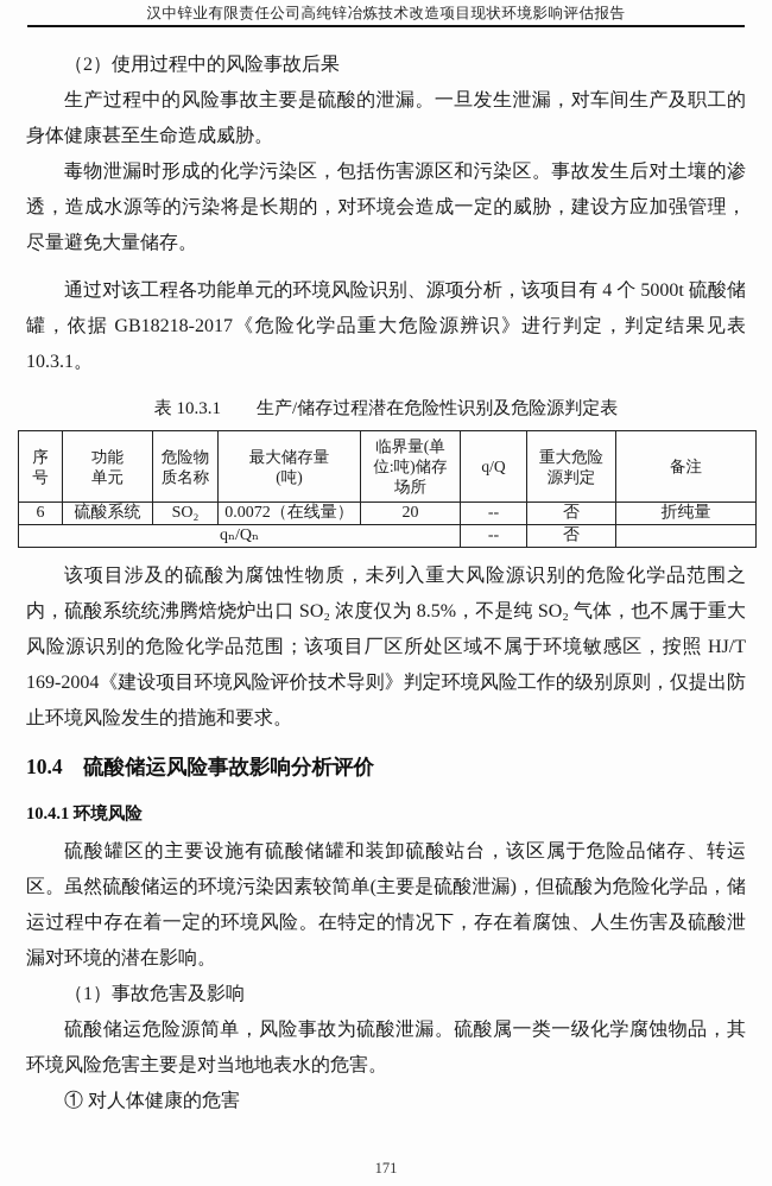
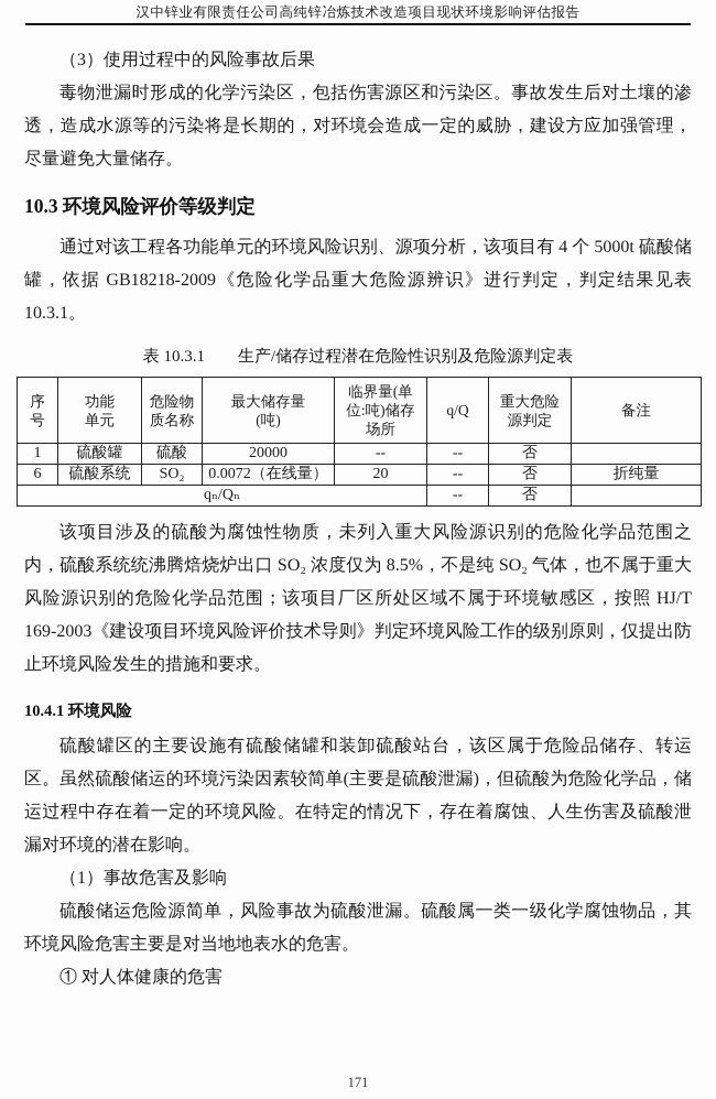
  汉中锌业有限责任公司高纯锌冶炼技术改造项目现状环境影响评估报告
- （2）使用过程中的风险事故后果
+ （3）使用过程中的风险事故后果
- 生产过程中的风险事故主要是硫酸的泄漏。一旦发生泄漏，对车间生产及职工的身体健康甚至生命造成威胁。
  毒物泄漏时形成的化学污染区，包括伤害源区和污染区。事故发生后对土壤的渗透，造成水源等的污染将是长期的，对环境会造成一定的威胁，建设方应加强管理，尽量避免大量储存。
+ 10.3 环境风险评价等级判定
- 通过对该工程各功能单元的环境风险识别、源项分析，该项目有 4 个 5000t 硫酸储罐，依据 GB18218-2017《危险化学品重大危险源辨识》进行判定，判定结果见表 10.3.1。
+ 通过对该工程各功能单元的环境风险识别、源项分析，该项目有 4 个 5000t 硫酸储罐，依据 GB18218-2009《危险化学品重大危险源辨识》进行判定，判定结果见表 10.3.1。
  表 10.3.1 生产/储存过程潜在危险性识别及危险源判定表
  序 号	功能 单元	危险物 质名称	最大储存量 (吨)	临界量(单 位:吨)储存 场所	q/Q	重大危险 源判定	备注
+ 1	硫酸罐	硫酸	20000	--	--	否
  6	硫酸系统	SO₂	0.0072（在线量）	20	--	否	折纯量
  qₙ/Qₙ	--	否
- 该项目涉及的硫酸为腐蚀性物质，未列入重大风险源识别的危险化学品范围之内，硫酸系统统沸腾焙烧炉出口 SO₂ 浓度仅为 8.5%，不是纯 SO₂ 气体，也不属于重大风险源识别的危险化学品范围；该项目厂区所处区域不属于环境敏感区，按照 HJ/T 169-2004《建设项目环境风险评价技术导则》判定环境风险工作的级别原则，仅提出防止环境风险发生的措施和要求。
+ 该项目涉及的硫酸为腐蚀性物质，未列入重大风险源识别的危险化学品范围之内，硫酸系统统沸腾焙烧炉出口 SO₂ 浓度仅为 8.5%，不是纯 SO₂ 气体，也不属于重大风险源识别的危险化学品范围；该项目厂区所处区域不属于环境敏感区，按照 HJ/T 169-2003《建设项目环境风险评价技术导则》判定环境风险工作的级别原则，仅提出防止环境风险发生的措施和要求。
- 10.4 硫酸储运风险事故影响分析评价
  10.4.1 环境风险
  硫酸罐区的主要设施有硫酸储罐和装卸硫酸站台，该区属于危险品储存、转运区。虽然硫酸储运的环境污染因素较简单(主要是硫酸泄漏)，但硫酸为危险化学品，储运过程中存在着一定的环境风险。在特定的情况下，存在着腐蚀、人生伤害及硫酸泄漏对环境的潜在影响。
  （1）事故危害及影响
  硫酸储运危险源简单，风险事故为硫酸泄漏。硫酸属一类一级化学腐蚀物品，其环境风险危害主要是对当地地表水的危害。
  ① 对人体健康的危害
  171
